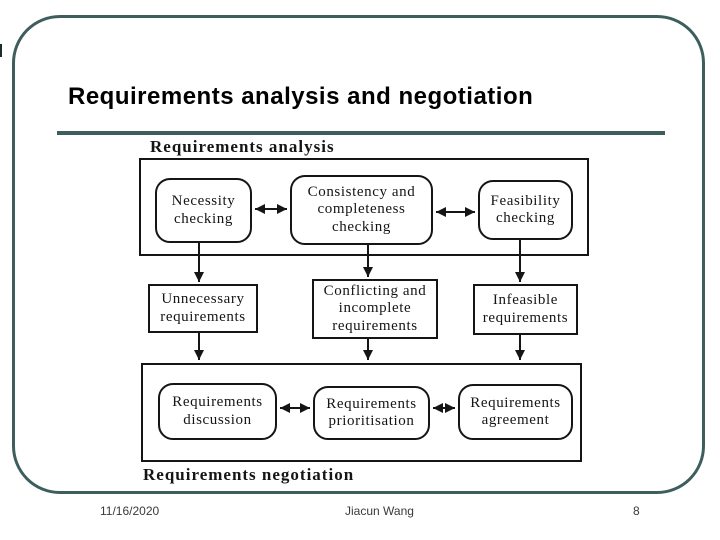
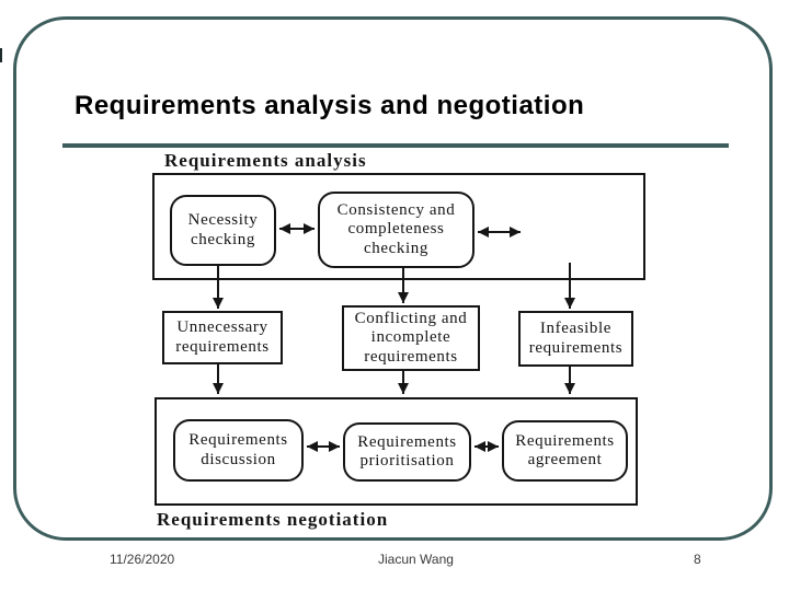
  Requirements analysis and negotiation
  Requirements analysis
  Necessity checking
  Consistency and completeness checking
- Feasibility checking
  Unnecessary requirements
  Conflicting and incomplete requirements
  Infeasible requirements
  Requirements discussion
  Requirements prioritisation
  Requirements agreement
  Requirements negotiation
- 11/16/2020
+ 11/26/2020
  Jiacun Wang
  8
